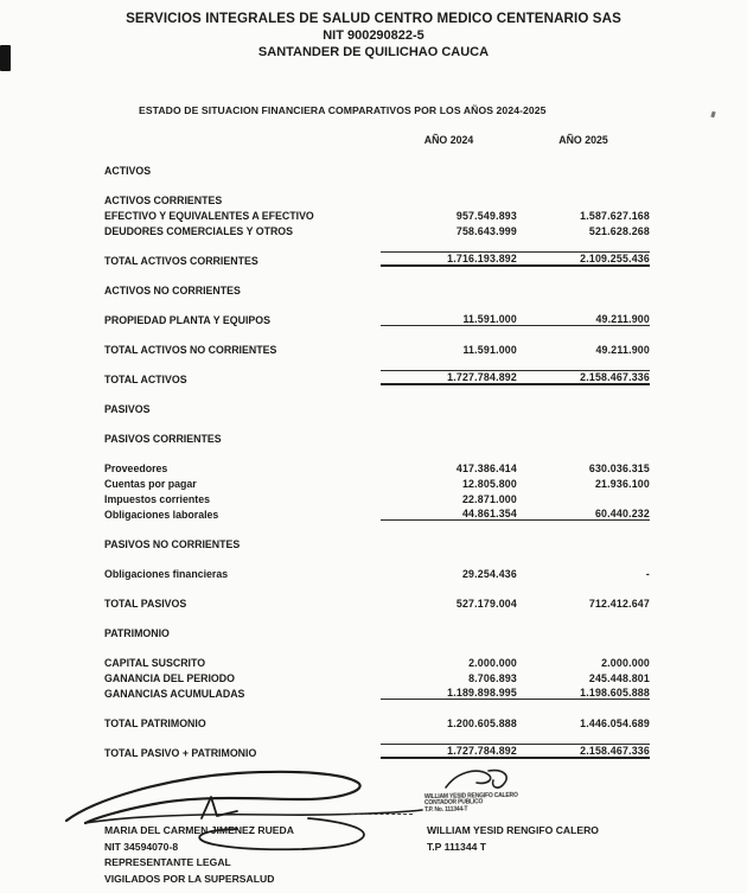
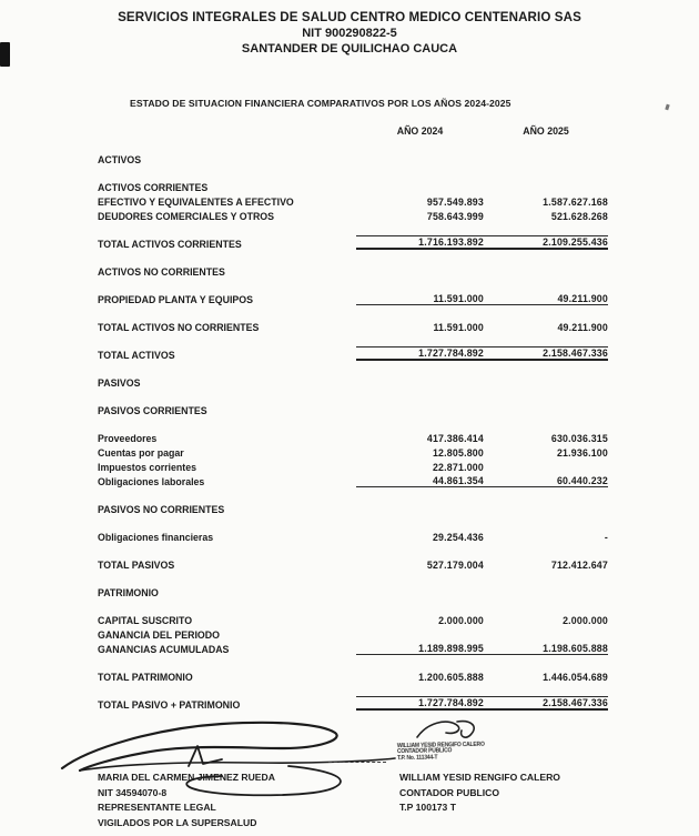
  SERVICIOS INTEGRALES DE SALUD CENTRO MEDICO CENTENARIO SAS
  NIT 900290822-5
  SANTANDER DE QUILICHAO CAUCA
  ESTADO DE SITUACION FINANCIERA COMPARATIVOS POR LOS AÑOS 2024-2025
  AÑO 2024
  AÑO 2025
  ACTIVOS
  ACTIVOS CORRIENTES
  EFECTIVO Y EQUIVALENTES A EFECTIVO
  957.549.893
  1.587.627.168
  DEUDORES COMERCIALES Y OTROS
  758.643.999
  521.628.268
  TOTAL ACTIVOS CORRIENTES
  1.716.193.892
  2.109.255.436
  ACTIVOS NO CORRIENTES
  PROPIEDAD PLANTA Y EQUIPOS
  11.591.000
  49.211.900
  TOTAL ACTIVOS NO CORRIENTES
  11.591.000
  49.211.900
  TOTAL ACTIVOS
  1.727.784.892
  2.158.467.336
  PASIVOS
  PASIVOS CORRIENTES
  Proveedores
  417.386.414
  630.036.315
  Cuentas por pagar
  12.805.800
  21.936.100
  Impuestos corrientes
  22.871.000
  Obligaciones laborales
  44.861.354
  60.440.232
  PASIVOS NO CORRIENTES
  Obligaciones financieras
  29.254.436
  -
  TOTAL PASIVOS
  527.179.004
  712.412.647
  PATRIMONIO
  CAPITAL SUSCRITO
  2.000.000
  2.000.000
  GANANCIA DEL PERIODO
- 8.706.893
- 245.448.801
  GANANCIAS ACUMULADAS
  1.189.898.995
  1.198.605.888
  TOTAL PATRIMONIO
  1.200.605.888
  1.446.054.689
  TOTAL PASIVO + PATRIMONIO
  1.727.784.892
  2.158.467.336
  MARIA DEL CARMEN JIMENEZ RUEDA
  NIT 34594070-8
  REPRESENTANTE LEGAL
  VIGILADOS POR LA SUPERSALUD
  WILLIAM YESID RENGIFO CALERO
+ CONTADOR PUBLICO
- T.P 111344 T
+ T.P 100173 T
